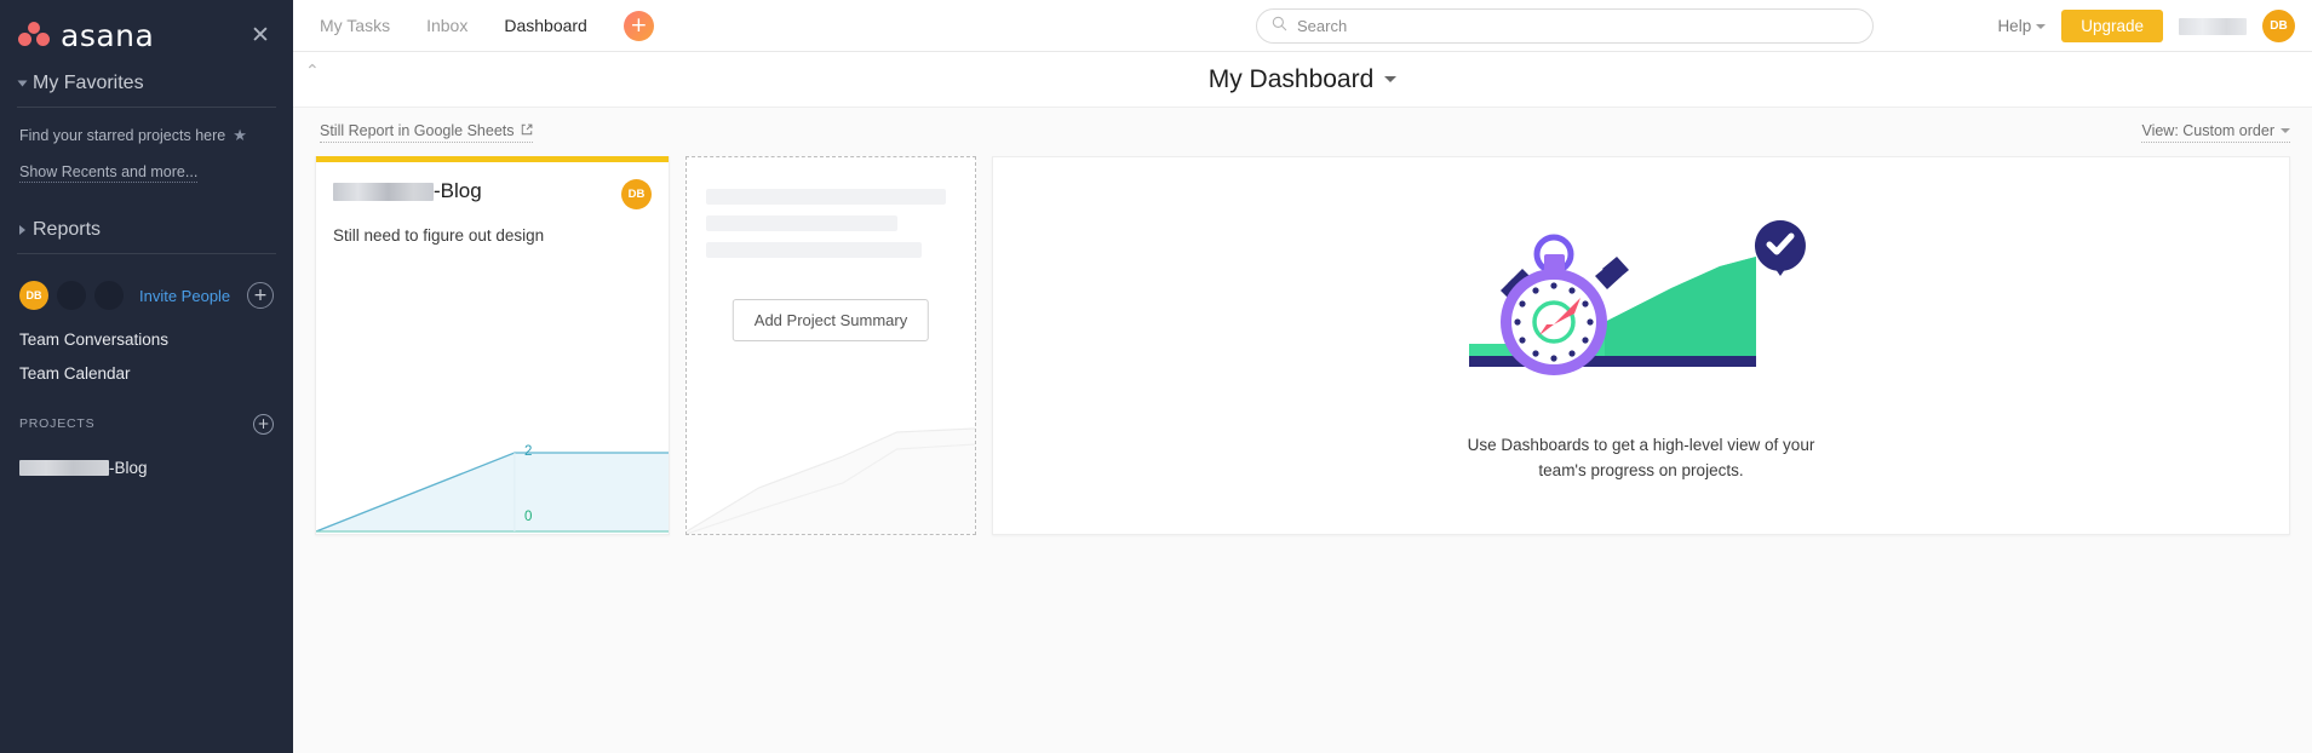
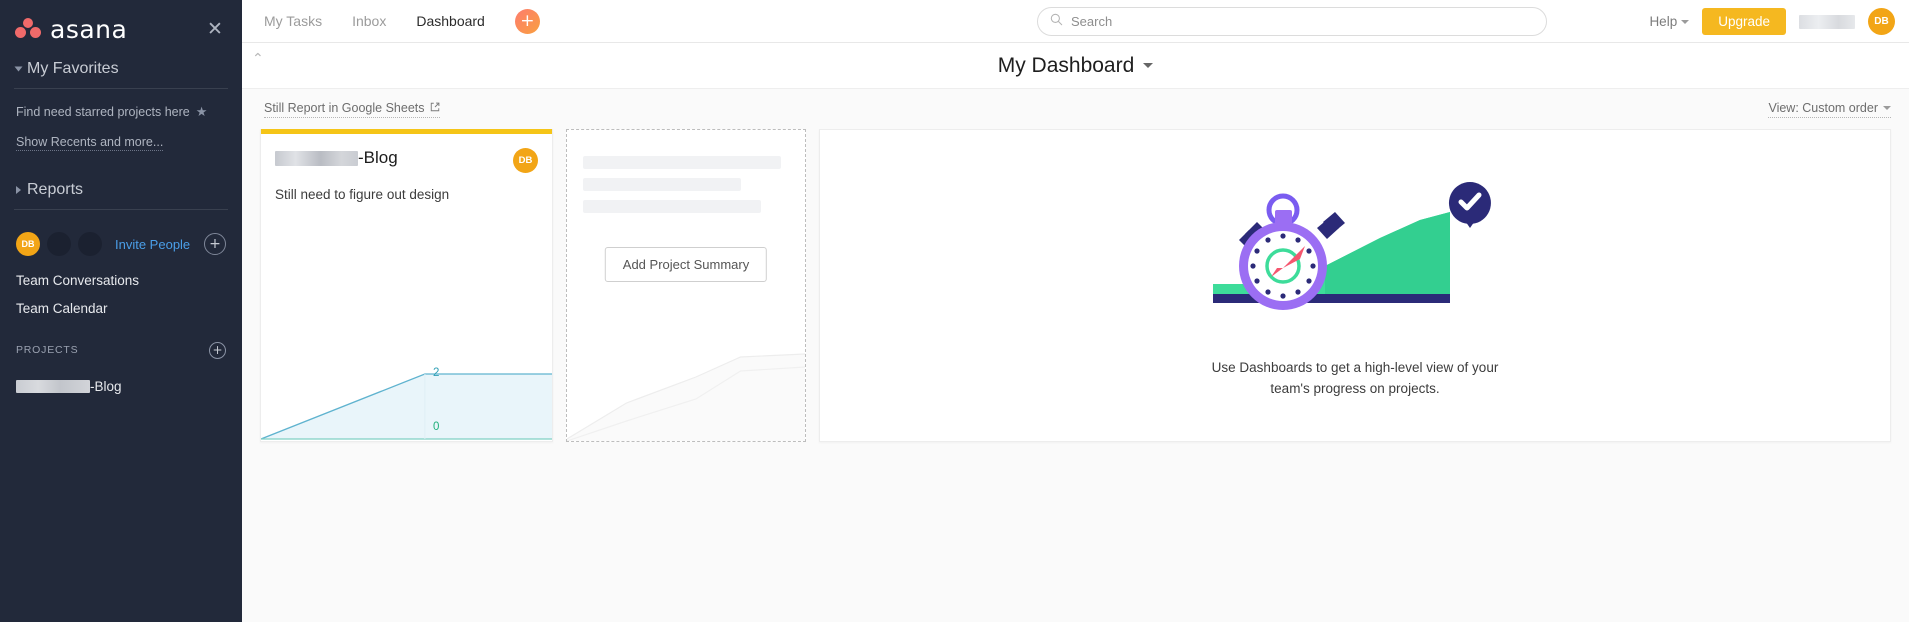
  asana
  ✕
  My Favorites
- Find your starred projects here
+ Find need starred projects here
  ★
  Show Recents and more...
  Reports
  DB
  Invite People
  +
  Team Conversations
  Team Calendar
  PROJECTS
  +
  -Blog
  My Tasks
  Inbox
  Dashboard
  +
  Search
  Help
  Upgrade
  DB
  My Dashboard
  ⌃
  Still Report in Google Sheets
  View: Custom order
  -Blog
  DB
  Still need to figure out design
  2
  0
  Add Project Summary
  Use Dashboards to get a high-level view of your team's progress on projects.
